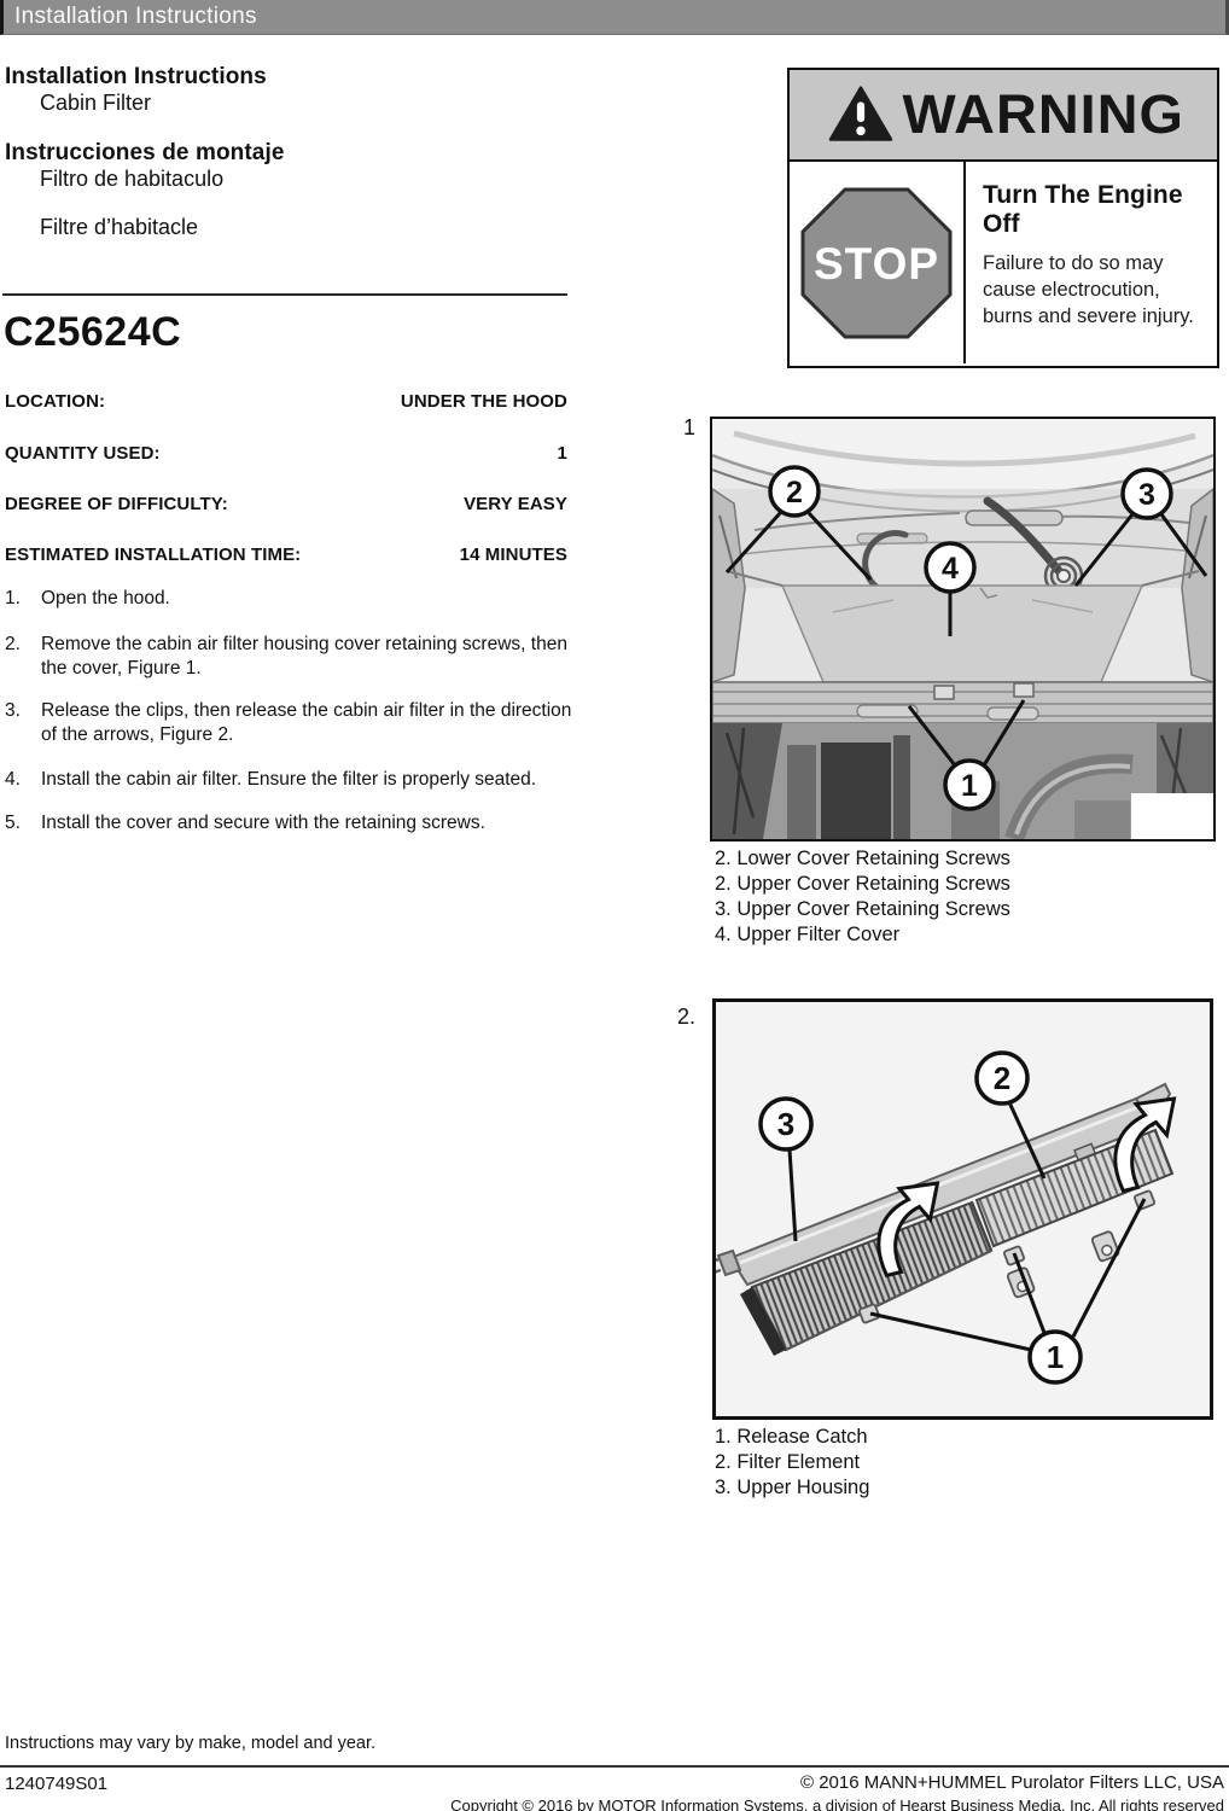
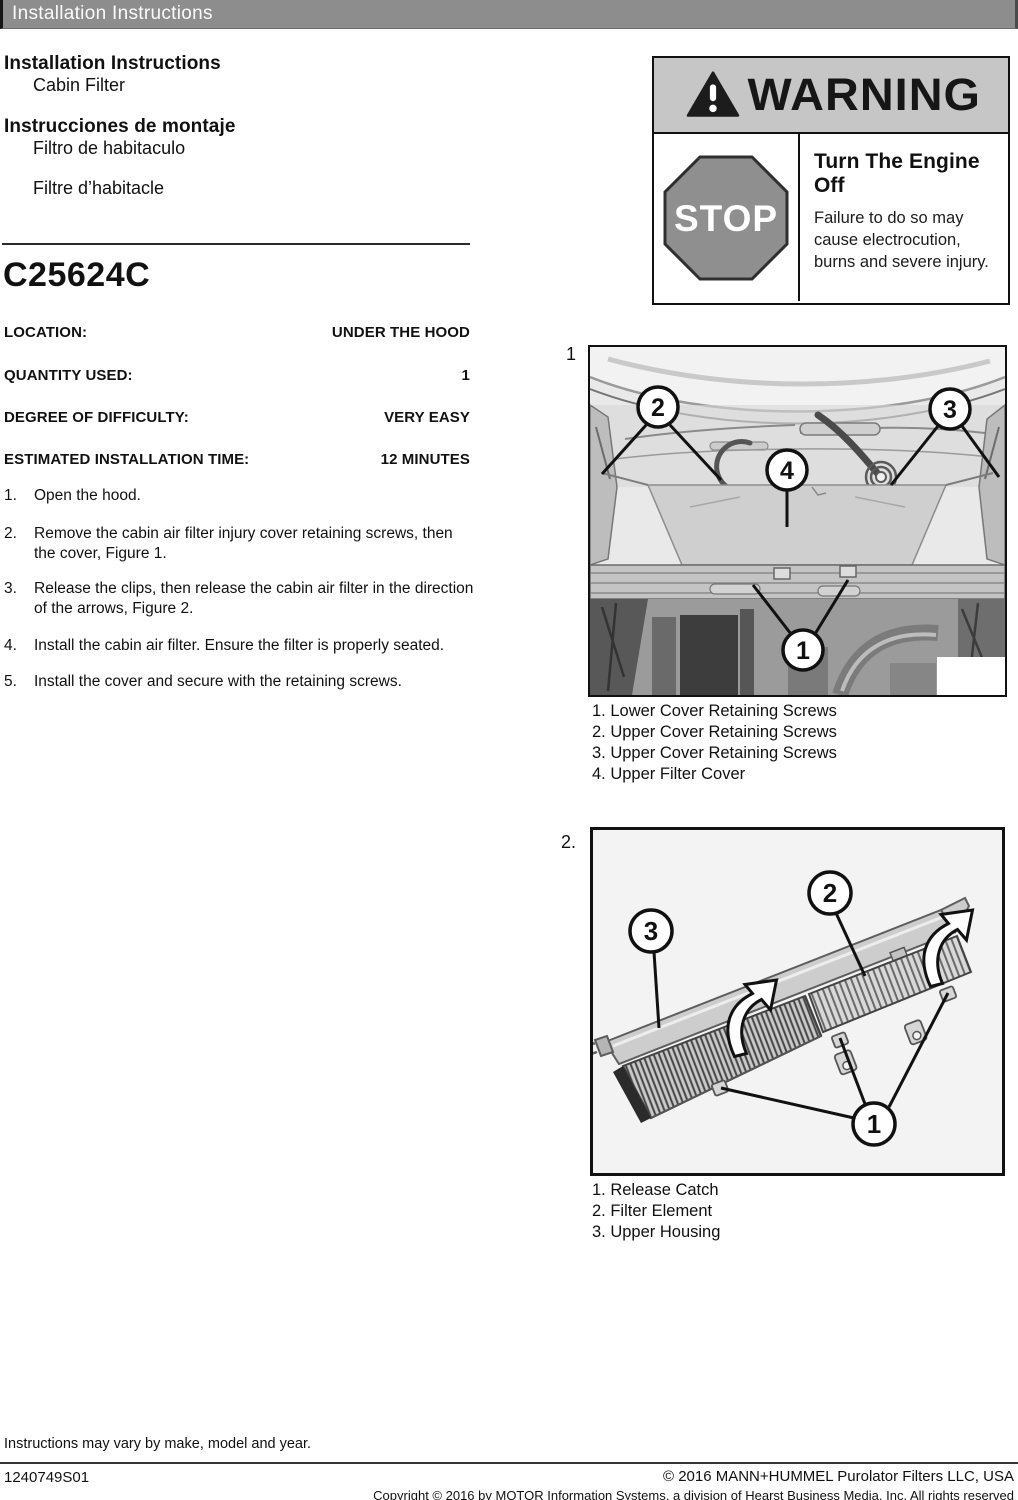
  Installation Instructions
  Installation Instructions
  Cabin Filter
  Instrucciones de montaje
  Filtro de habitaculo
  Filtre d’habitacle
  C25624C
  LOCATION:
  UNDER THE HOOD
  QUANTITY USED:
  1
  DEGREE OF DIFFICULTY:
  VERY EASY
  ESTIMATED INSTALLATION TIME:
- 14 MINUTES
+ 12 MINUTES
  1.
  Open the hood.
  2.
- Remove the cabin air filter housing cover retaining screws, then
+ Remove the cabin air filter injury cover retaining screws, then
  the cover, Figure 1.
  3.
  Release the clips, then release the cabin air filter in the direction
  of the arrows, Figure 2.
  4.
  Install the cabin air filter. Ensure the filter is properly seated.
  5.
  Install the cover and secure with the retaining screws.
  WARNING
  STOP
  Turn The Engine Off
  Failure to do so may
  cause electrocution,
  burns and severe injury.
  1
  2
  3
  4
  1
- 2. Lower Cover Retaining Screws
+ 1. Lower Cover Retaining Screws
  2. Upper Cover Retaining Screws
  3. Upper Cover Retaining Screws
  4. Upper Filter Cover
  2.
  3
  2
  1
  1. Release Catch
  2. Filter Element
  3. Upper Housing
  Instructions may vary by make, model and year.
  1240749S01
  © 2016 MANN+HUMMEL Purolator Filters LLC, USA
  Copyright © 2016 by MOTOR Information Systems, a division of Hearst Business Media, Inc. All rights reserved
